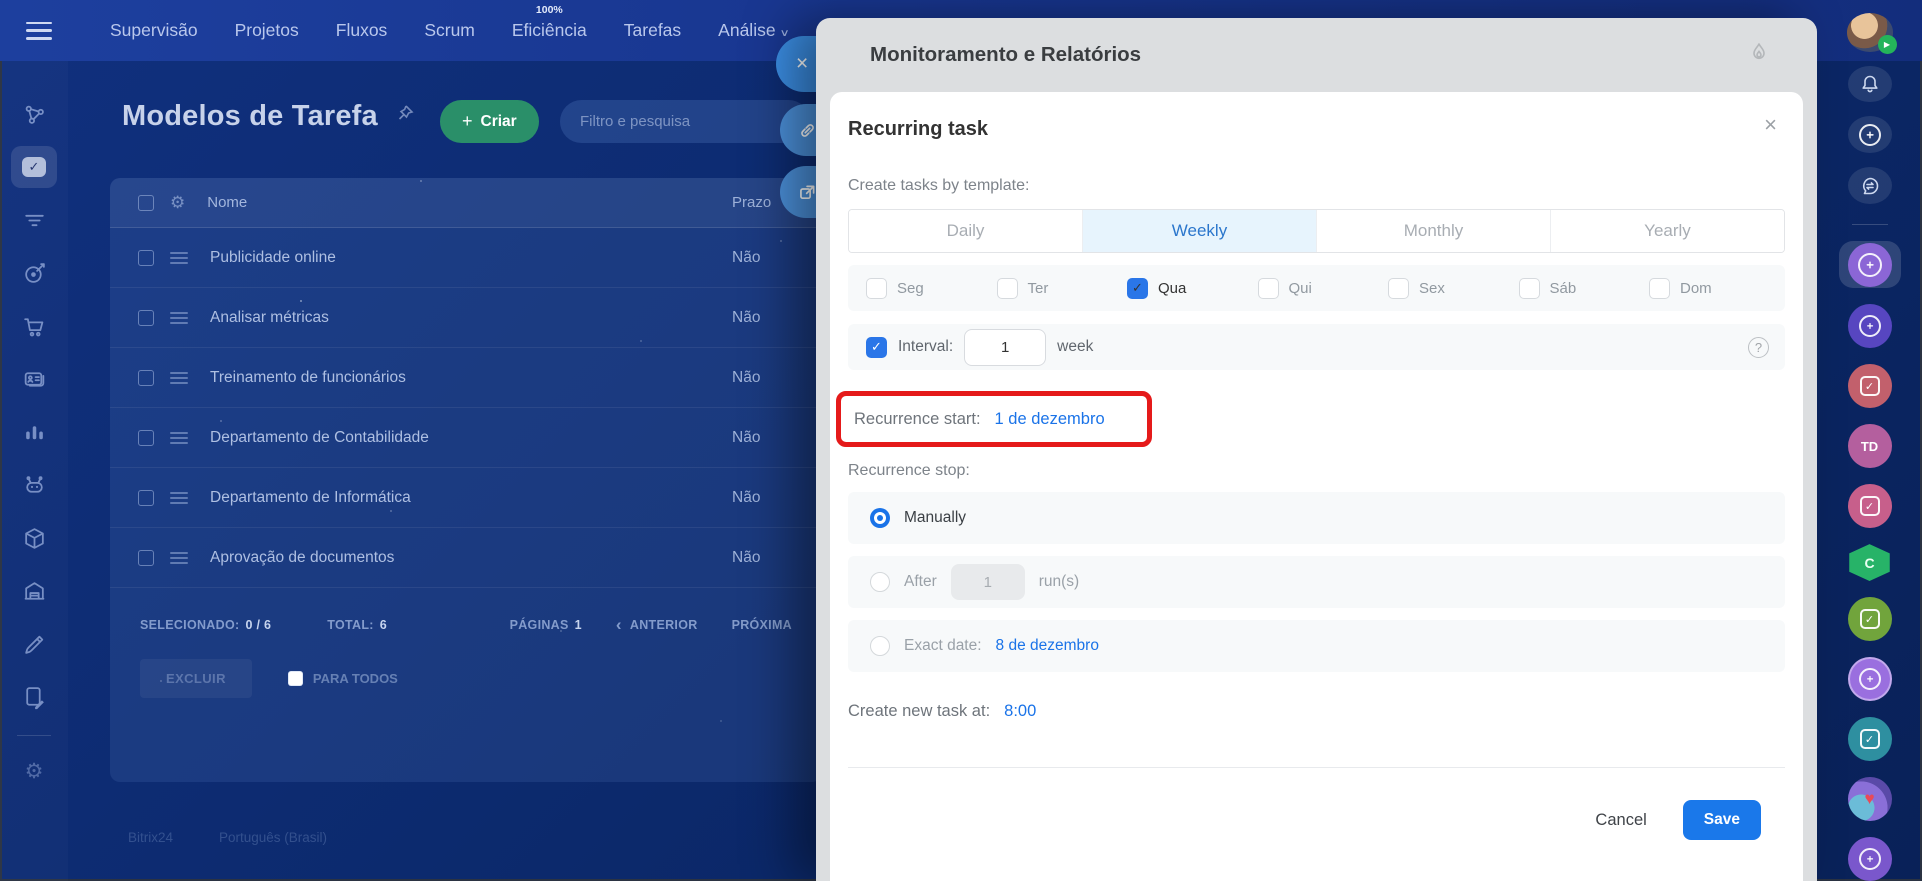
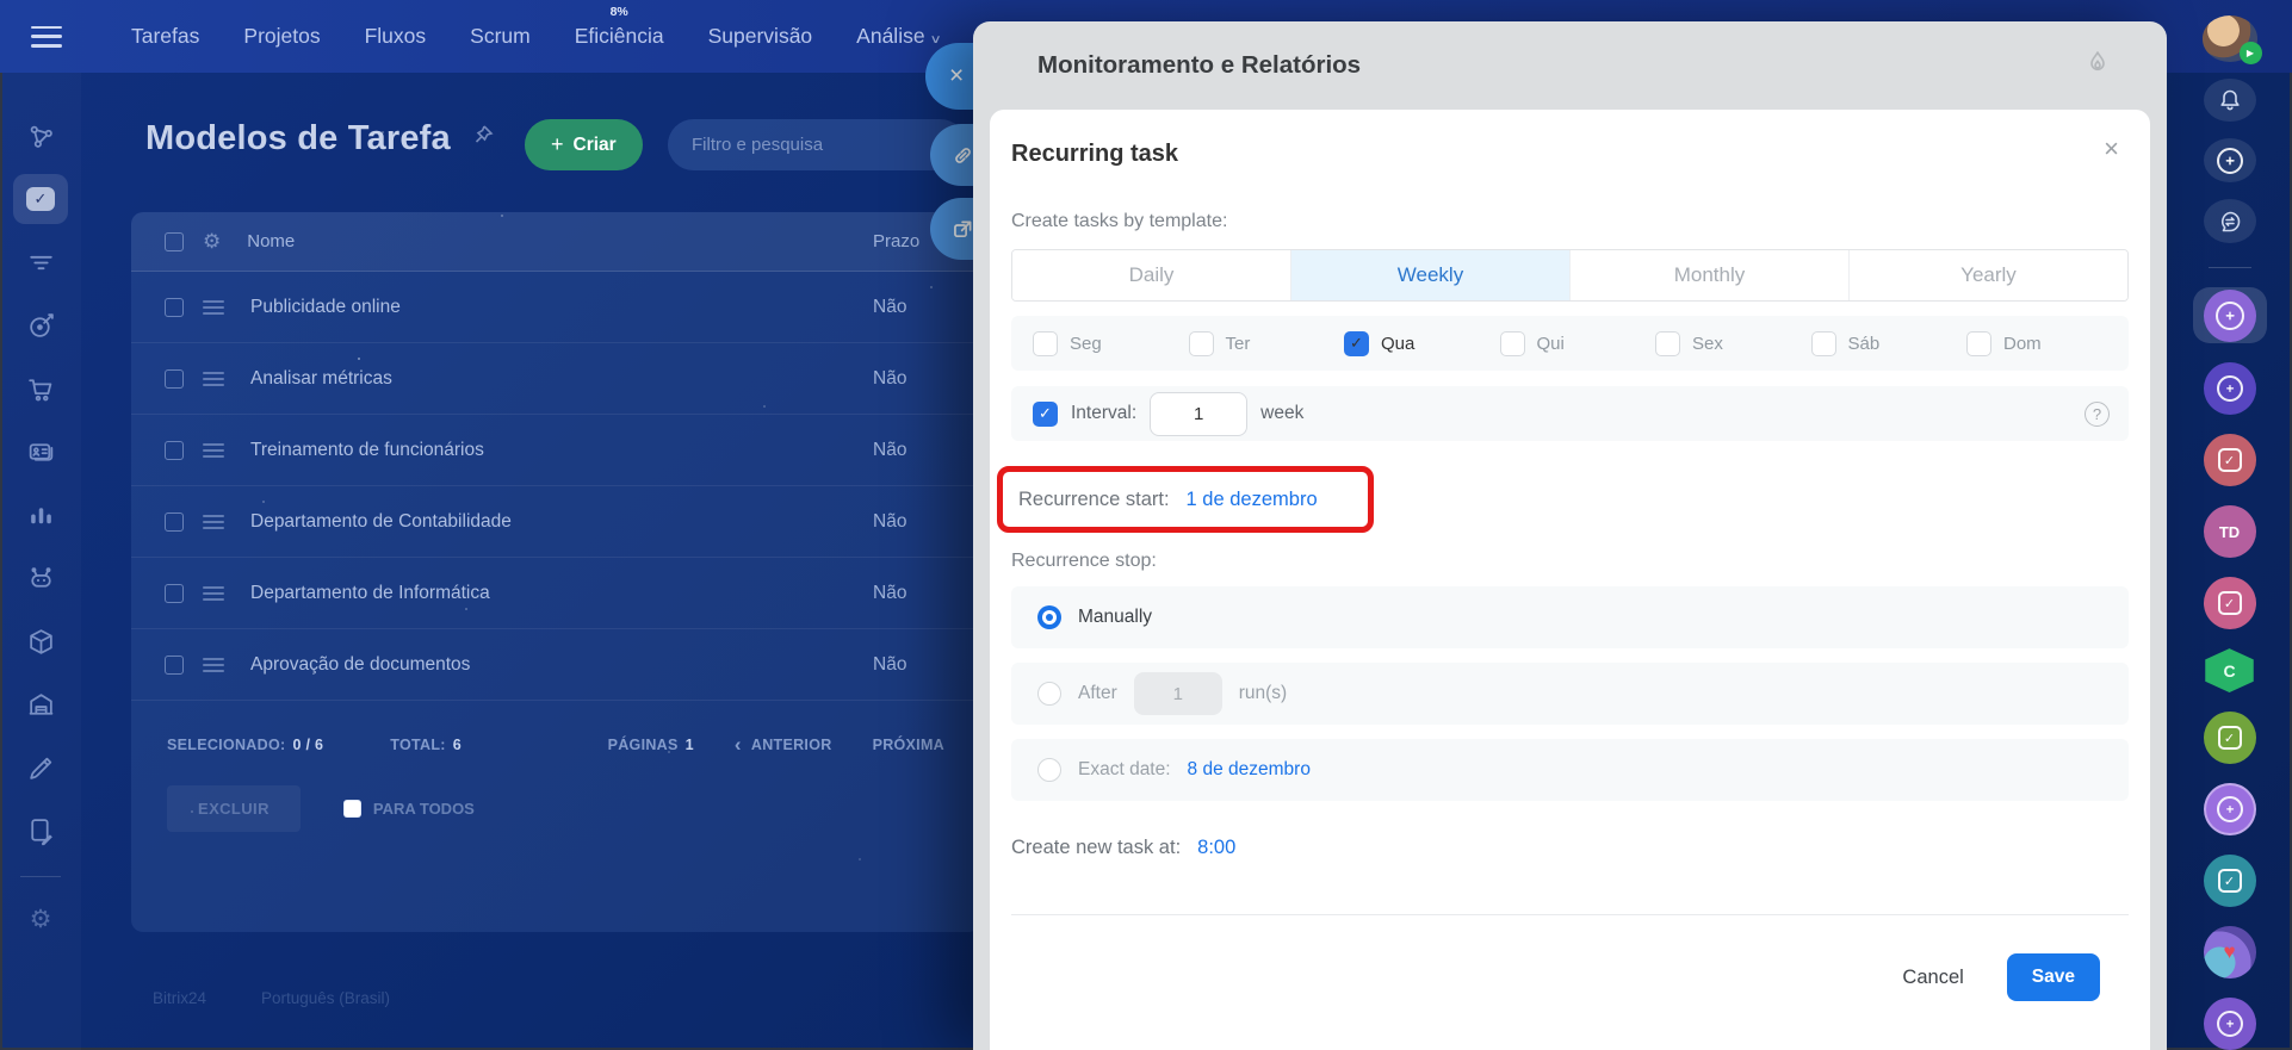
- Supervisão
+ Tarefas
  Projetos
  Fluxos
  Scrum
- 100%
+ 8%
  Eficiência
- Tarefas
+ Supervisão
  Análise ∨
  ✓
  ⚙
  Modelos de Tarefa
  +
  Criar
  Filtro e pesquisa
  ⚙
  Nome
  Prazo
  Publicidade online
  Não
  Analisar métricas
  Não
  Treinamento de funcionários
  Não
  Departamento de Contabilidade
  Não
  Departamento de Informática
  Não
  Aprovação de documentos
  Não
  SELECIONADO:
  0 / 6
  TOTAL:
  6
  PÁGINAS
  1
  ‹
  ANTERIOR
  PRÓXIMA
  EXCLUIR
  PARA TODOS
  Bitrix24
  Português (Brasil)
  ×
  Monitoramento e Relatórios
  ×
  Recurring task
  Create tasks by template:
  Daily
  Weekly
  Monthly
  Yearly
  Seg
  Ter
  ✓
  Qua
  Qui
  Sex
  Sáb
  Dom
  ✓
  Interval:
  1
  week
  ?
  Recurrence start:
  1 de dezembro
  Recurrence stop:
  Manually
  After
  1
  run(s)
  Exact date:
  8 de dezembro
  Create new task at:
  8:00
  Cancel
  Save
  ▶
  ✓
  TD
  ✓
  C
  ✓
  ✓
  ♥
